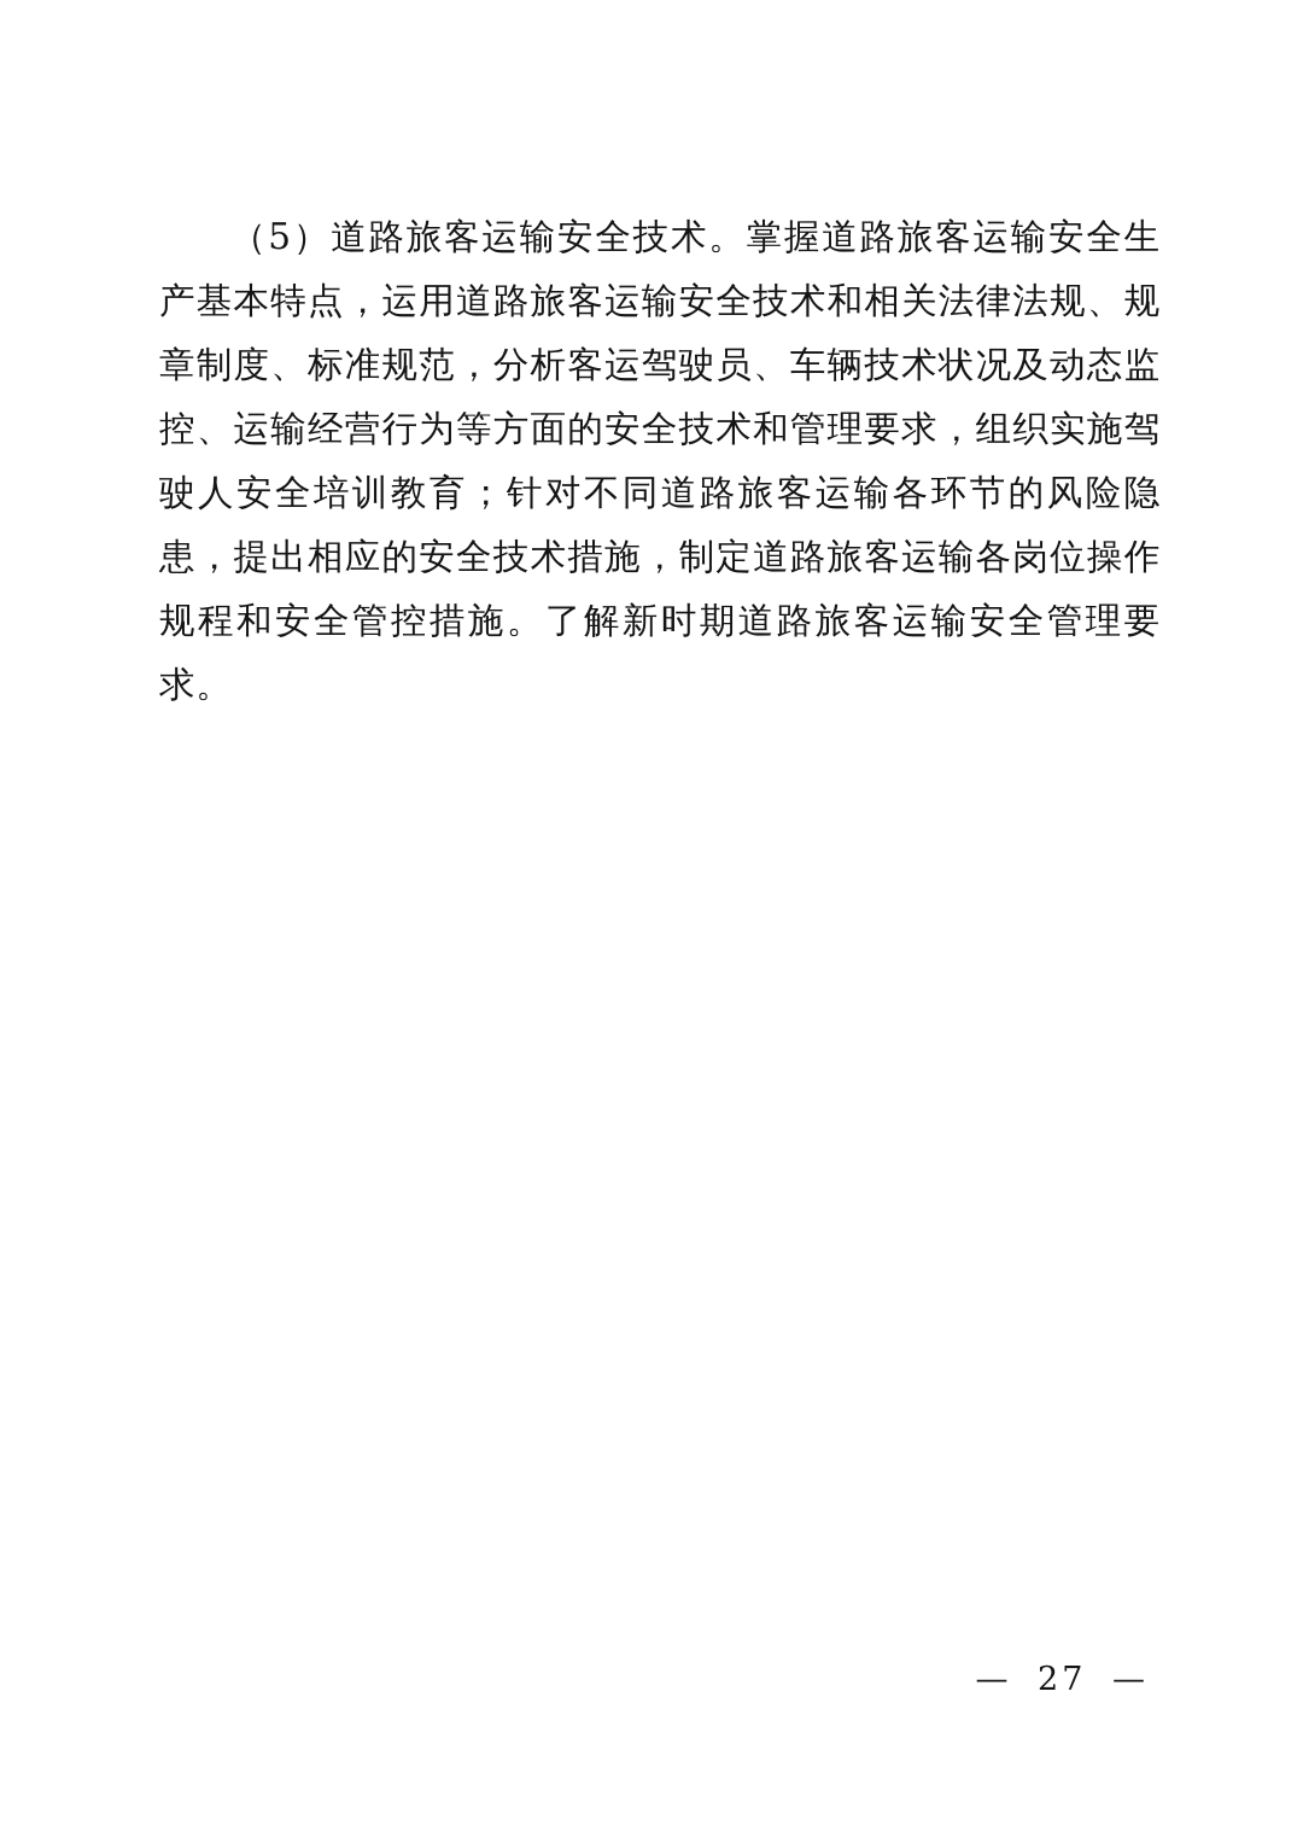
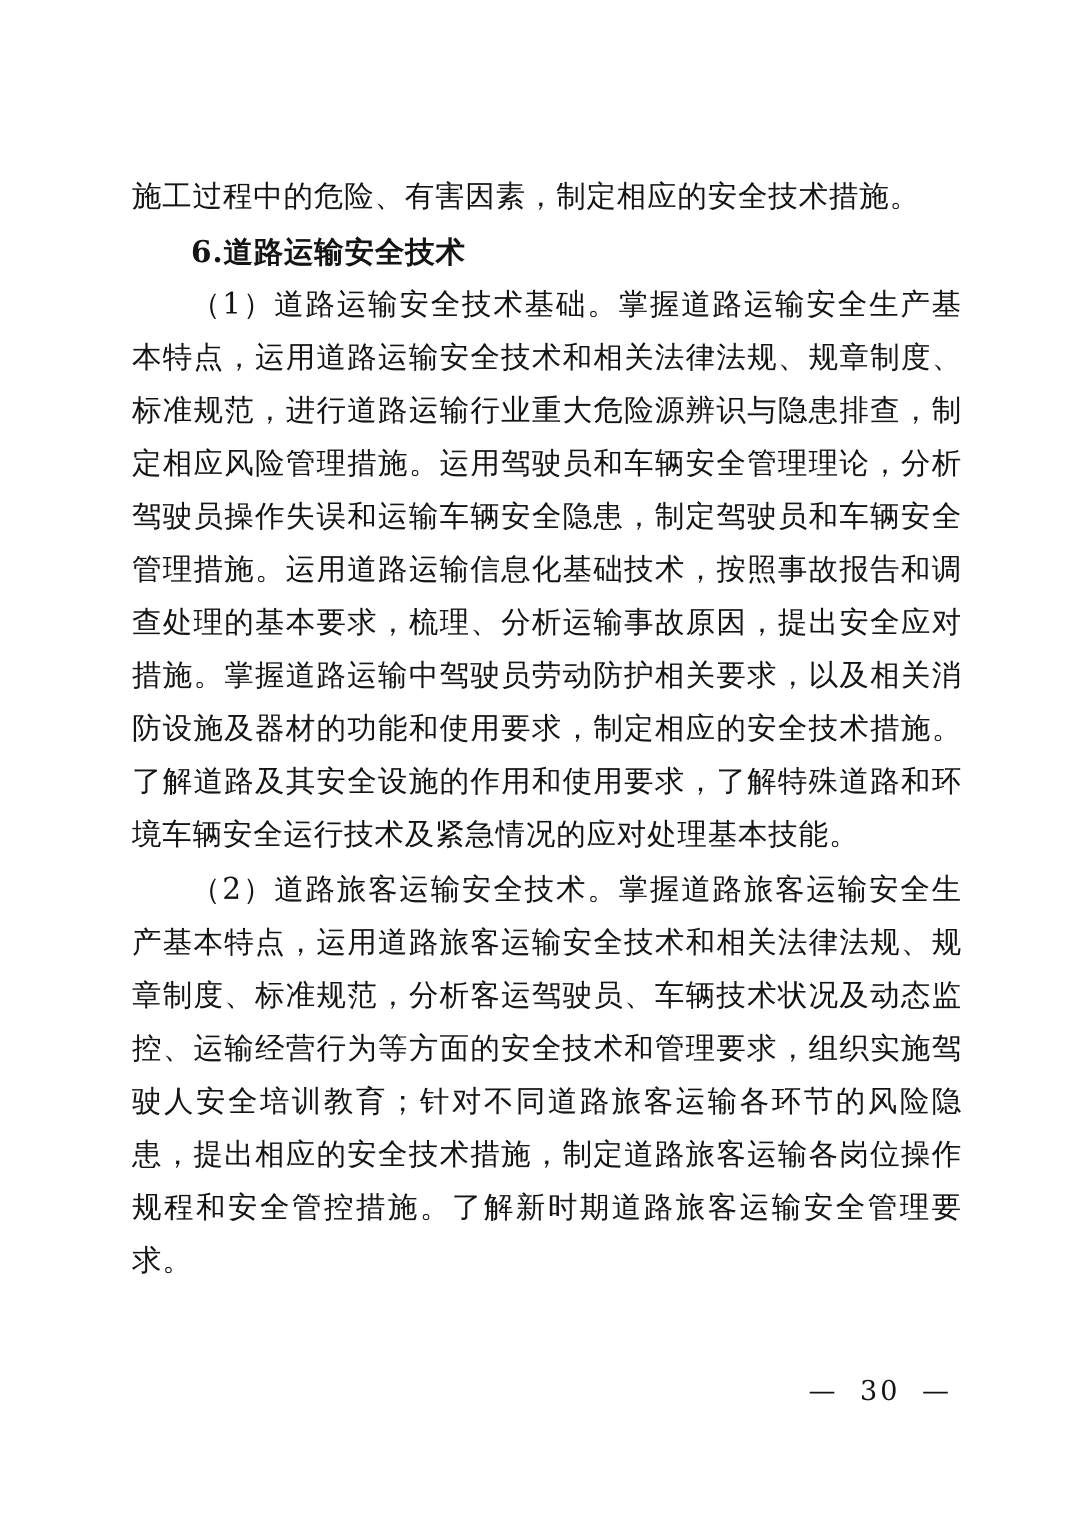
+ 施工过程中的危险、有害因素，制定相应的安全技术措施。
+ 6.道路运输安全技术
+ （1）道路运输安全技术基础。掌握道路运输安全生产基本特点，运用道路运输安全技术和相关法律法规、规章制度、标准规范，进行道路运输行业重大危险源辨识与隐患排查，制定相应风险管理措施。运用驾驶员和车辆安全管理理论，分析驾驶员操作失误和运输车辆安全隐患，制定驾驶员和车辆安全管理措施。运用道路运输信息化基础技术，按照事故报告和调查处理的基本要求，梳理、分析运输事故原因，提出安全应对措施。掌握道路运输中驾驶员劳动防护相关要求，以及相关消防设施及器材的功能和使用要求，制定相应的安全技术措施。了解道路及其安全设施的作用和使用要求，了解特殊道路和环境车辆安全运行技术及紧急情况的应对处理基本技能。
- （5）道路旅客运输安全技术。掌握道路旅客运输安全生产基本特点，运用道路旅客运输安全技术和相关法律法规、规章制度、标准规范，分析客运驾驶员、车辆技术状况及动态监控、运输经营行为等方面的安全技术和管理要求，组织实施驾驶人安全培训教育；针对不同道路旅客运输各环节的风险隐患，提出相应的安全技术措施，制定道路旅客运输各岗位操作规程和安全管控措施。了解新时期道路旅客运输安全管理要求。
+ （2）道路旅客运输安全技术。掌握道路旅客运输安全生产基本特点，运用道路旅客运输安全技术和相关法律法规、规章制度、标准规范，分析客运驾驶员、车辆技术状况及动态监控、运输经营行为等方面的安全技术和管理要求，组织实施驾驶人安全培训教育；针对不同道路旅客运输各环节的风险隐患，提出相应的安全技术措施，制定道路旅客运输各岗位操作规程和安全管控措施。了解新时期道路旅客运输安全管理要求。
- — 27 —
+ — 30 —
